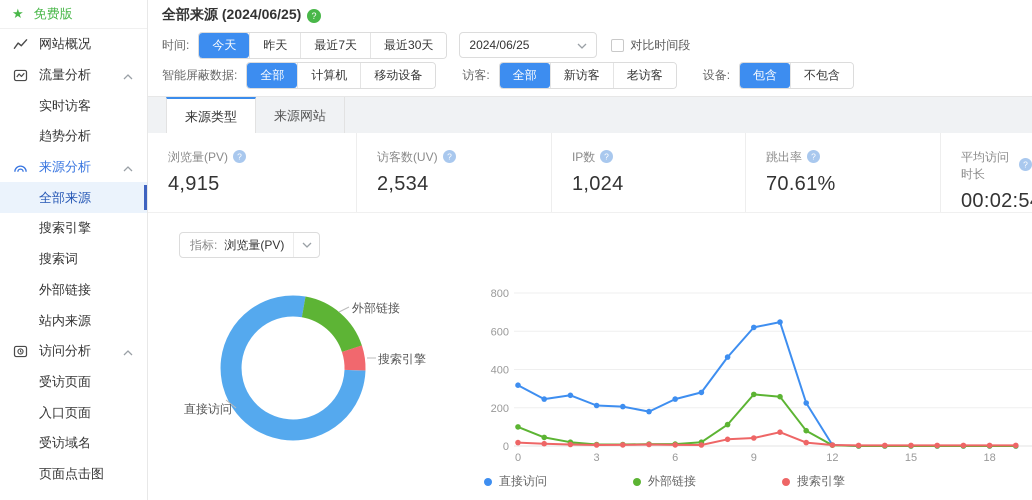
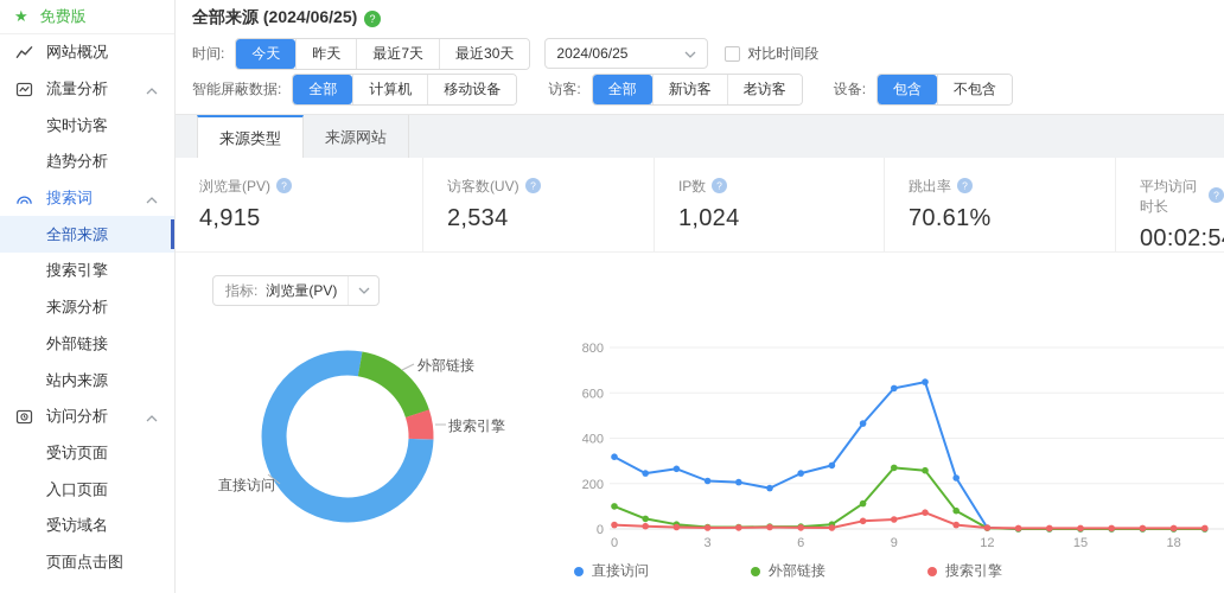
  ★
  免费版
  网站概况
  流量分析
  实时访客
  趋势分析
- 来源分析
+ 搜索词
  全部来源
  搜索引擎
- 搜索词
+ 来源分析
  外部链接
  站内来源
  访问分析
  受访页面
  入口页面
  受访域名
  页面点击图
  全部来源 (2024/06/25)
  ?
  时间:
  今天
  昨天
  最近7天
  最近30天
  2024/06/25
  对比时间段
  智能屏蔽数据:
  全部
  计算机
  移动设备
  访客:
  全部
  新访客
  老访客
  设备:
  包含
  不包含
  来源类型
  来源网站
  浏览量(PV)
  ?
  4,915
  访客数(UV)
  ?
  2,534
  IP数
  ?
  1,024
  跳出率
  ?
  70.61%
  平均访问时长
  ?
  00:02:5
  指标:
  浏览量(PV)
  直接访问
  外部链接
  搜索引擎
  0
  200
  400
  600
  800
  0
  3
  6
  9
  12
  15
  18
  直接访问
  外部链接
  搜索引擎
